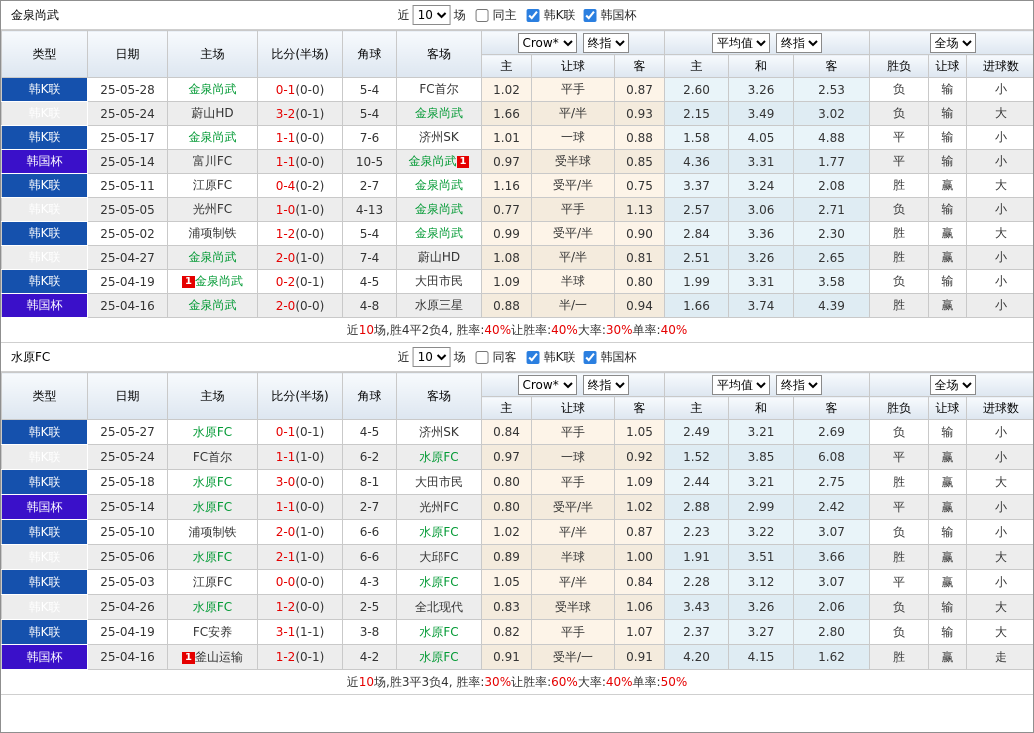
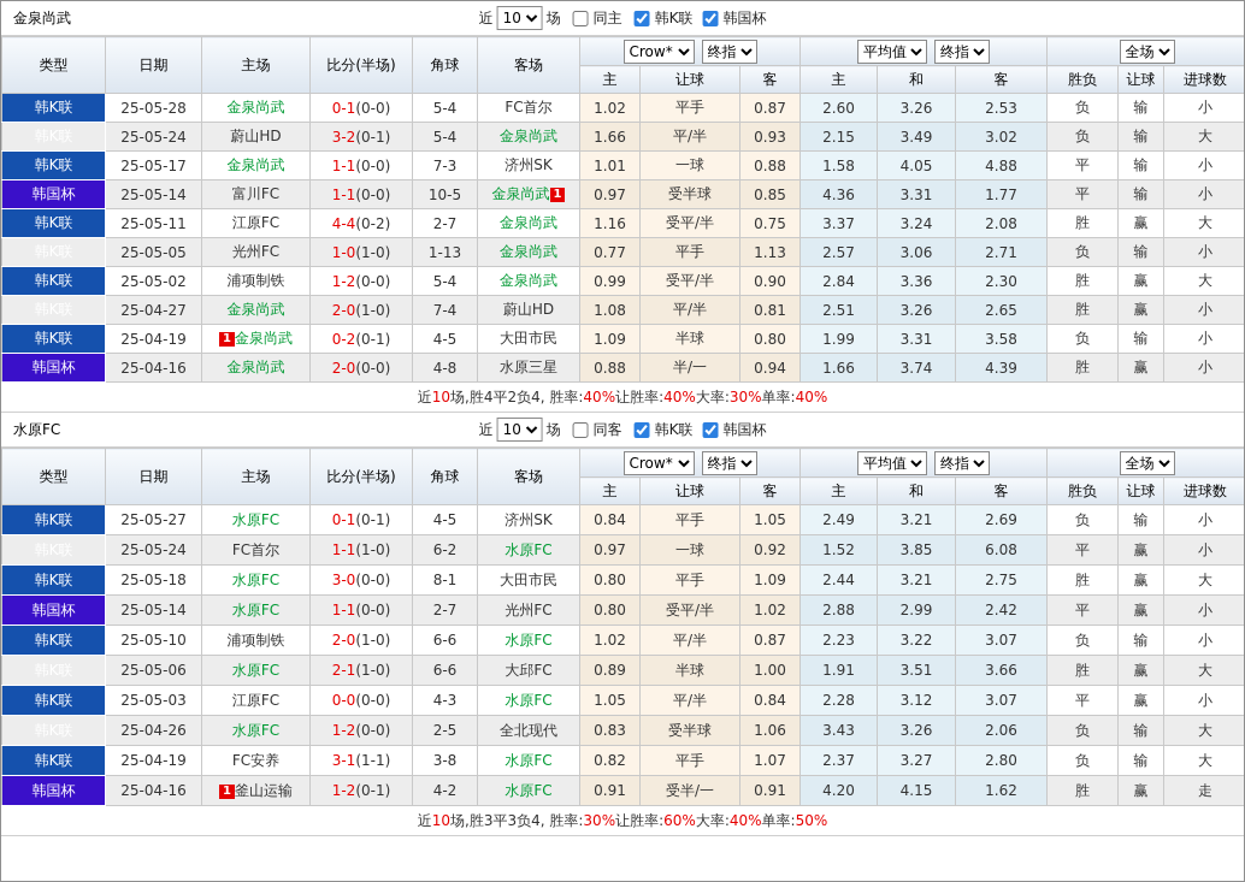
  金泉尚武
  近
  10
  场
  同主
  韩K联
  韩国杯
  类型	日期	主场	比分(半场)	角球	客场	Crow* 终指	平均值 终指	全场
  主	让球	客	主	和	客	胜负	让球	进球数
  韩K联	25-05-28	金泉尚武	0-1(0-0)	5-4	FC首尔	1.02	平手	0.87	2.60	3.26	2.53	负	输	小
  	25-05-24	蔚山HD	3-2(0-1)	5-4	金泉尚武	1.66	平/半	0.93	2.15	3.49	3.02	负	输	大
- 韩K联	25-05-17	金泉尚武	1-1(0-0)	7-6	济州SK	1.01	一球	0.88	1.58	4.05	4.88	平	输	小
+ 韩K联	25-05-17	金泉尚武	1-1(0-0)	7-3	济州SK	1.01	一球	0.88	1.58	4.05	4.88	平	输	小
  韩国杯	25-05-14	富川FC	1-1(0-0)	10-5	金泉尚武 1	0.97	受半球	0.85	4.36	3.31	1.77	平	输	小
- 韩K联	25-05-11	江原FC	0-4(0-2)	2-7	金泉尚武	1.16	受平/半	0.75	3.37	3.24	2.08	胜	赢	大
+ 韩K联	25-05-11	江原FC	4-4(0-2)	2-7	金泉尚武	1.16	受平/半	0.75	3.37	3.24	2.08	胜	赢	大
- 	25-05-05	光州FC	1-0(1-0)	4-13	金泉尚武	0.77	平手	1.13	2.57	3.06	2.71	负	输	小
+ 	25-05-05	光州FC	1-0(1-0)	1-13	金泉尚武	0.77	平手	1.13	2.57	3.06	2.71	负	输	小
  韩K联	25-05-02	浦项制铁	1-2(0-0)	5-4	金泉尚武	0.99	受平/半	0.90	2.84	3.36	2.30	胜	赢	大
  	25-04-27	金泉尚武	2-0(1-0)	7-4	蔚山HD	1.08	平/半	0.81	2.51	3.26	2.65	胜	赢	小
  韩K联	25-04-19	1 金泉尚武	0-2(0-1)	4-5	大田市民	1.09	半球	0.80	1.99	3.31	3.58	负	输	小
  韩国杯	25-04-16	金泉尚武	2-0(0-0)	4-8	水原三星	0.88	半/一	0.94	1.66	3.74	4.39	胜	赢	小
  近
  10
  场,胜4平2负4, 胜率:
  40%
  让胜率:
  40%
  大率:
  30%
  单率:
  40%
  水原FC
  近
  10
  场
  同客
  韩K联
  韩国杯
  类型	日期	主场	比分(半场)	角球	客场	Crow* 终指	平均值 终指	全场
  主	让球	客	主	和	客	胜负	让球	进球数
  韩K联	25-05-27	水原FC	0-1(0-1)	4-5	济州SK	0.84	平手	1.05	2.49	3.21	2.69	负	输	小
  	25-05-24	FC首尔	1-1(1-0)	6-2	水原FC	0.97	一球	0.92	1.52	3.85	6.08	平	赢	小
  韩K联	25-05-18	水原FC	3-0(0-0)	8-1	大田市民	0.80	平手	1.09	2.44	3.21	2.75	胜	赢	大
  韩国杯	25-05-14	水原FC	1-1(0-0)	2-7	光州FC	0.80	受平/半	1.02	2.88	2.99	2.42	平	赢	小
  韩K联	25-05-10	浦项制铁	2-0(1-0)	6-6	水原FC	1.02	平/半	0.87	2.23	3.22	3.07	负	输	小
  	25-05-06	水原FC	2-1(1-0)	6-6	大邱FC	0.89	半球	1.00	1.91	3.51	3.66	胜	赢	大
  韩K联	25-05-03	江原FC	0-0(0-0)	4-3	水原FC	1.05	平/半	0.84	2.28	3.12	3.07	平	赢	小
  	25-04-26	水原FC	1-2(0-0)	2-5	全北现代	0.83	受半球	1.06	3.43	3.26	2.06	负	输	大
  韩K联	25-04-19	FC安养	3-1(1-1)	3-8	水原FC	0.82	平手	1.07	2.37	3.27	2.80	负	输	大
  韩国杯	25-04-16	1 釜山运输	1-2(0-1)	4-2	水原FC	0.91	受半/一	0.91	4.20	4.15	1.62	胜	赢	走
  近
  10
  场,胜3平3负4, 胜率:
  30%
  让胜率:
  60%
  大率:
  40%
  单率:
  50%
